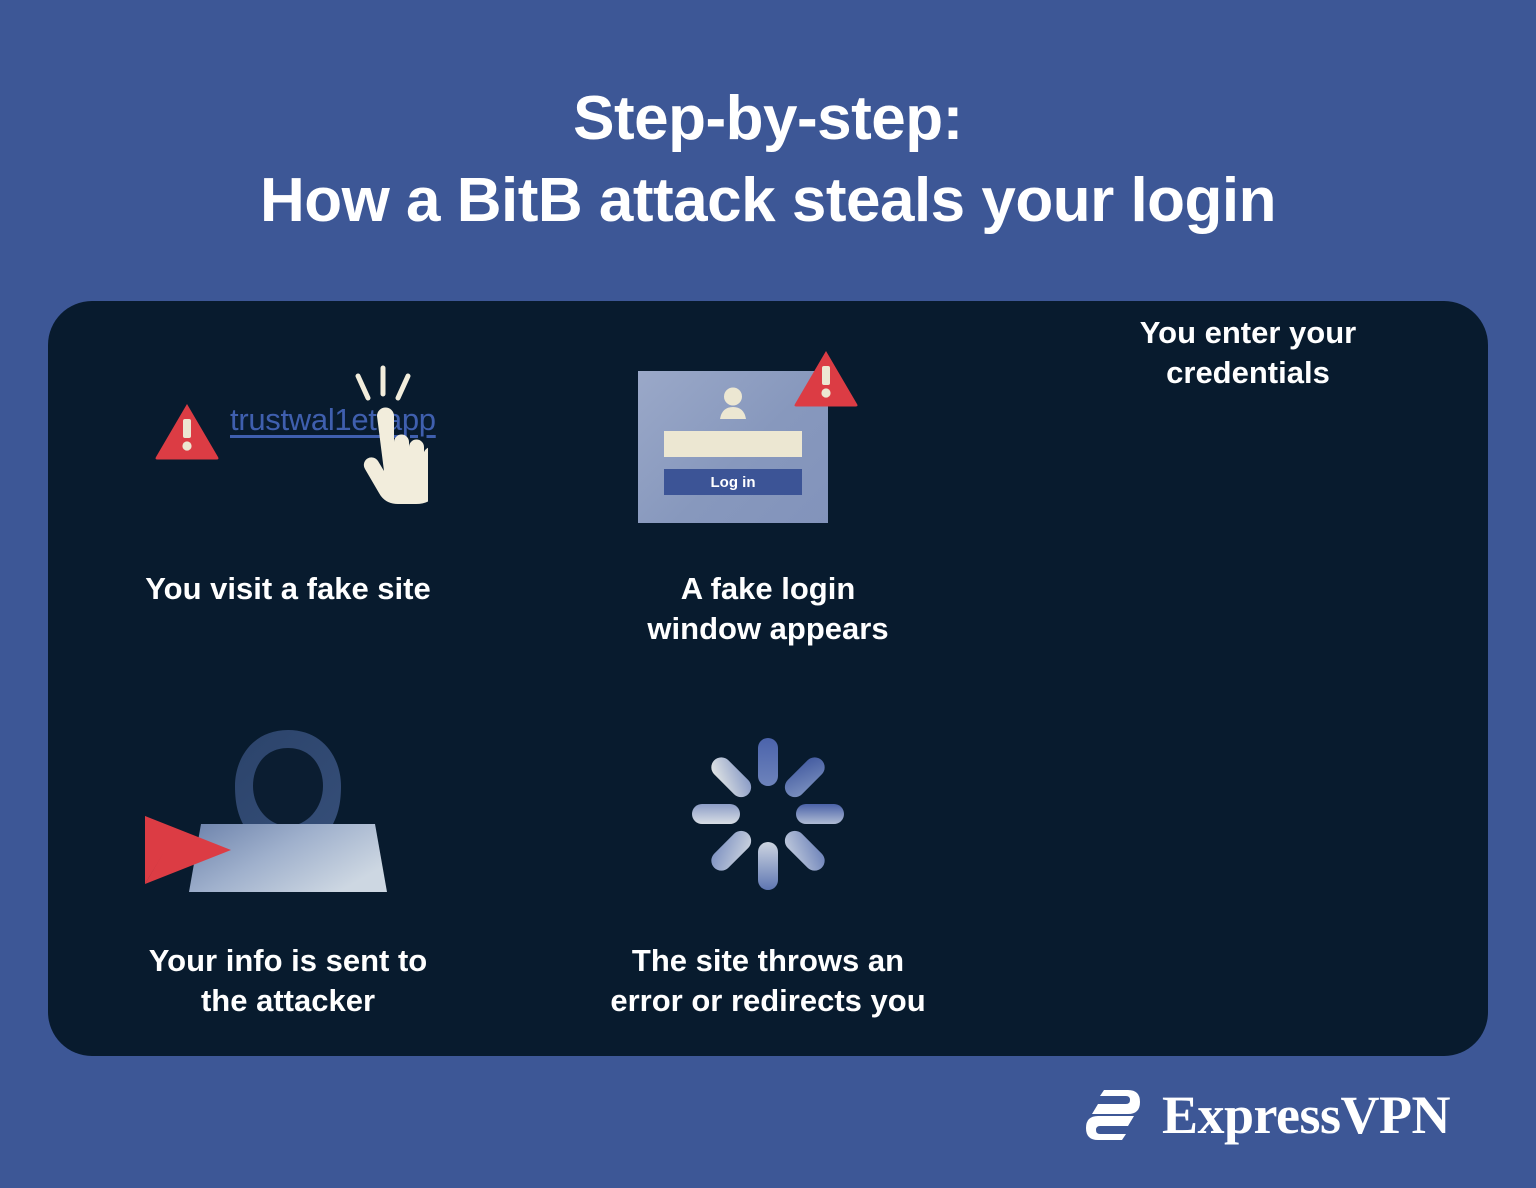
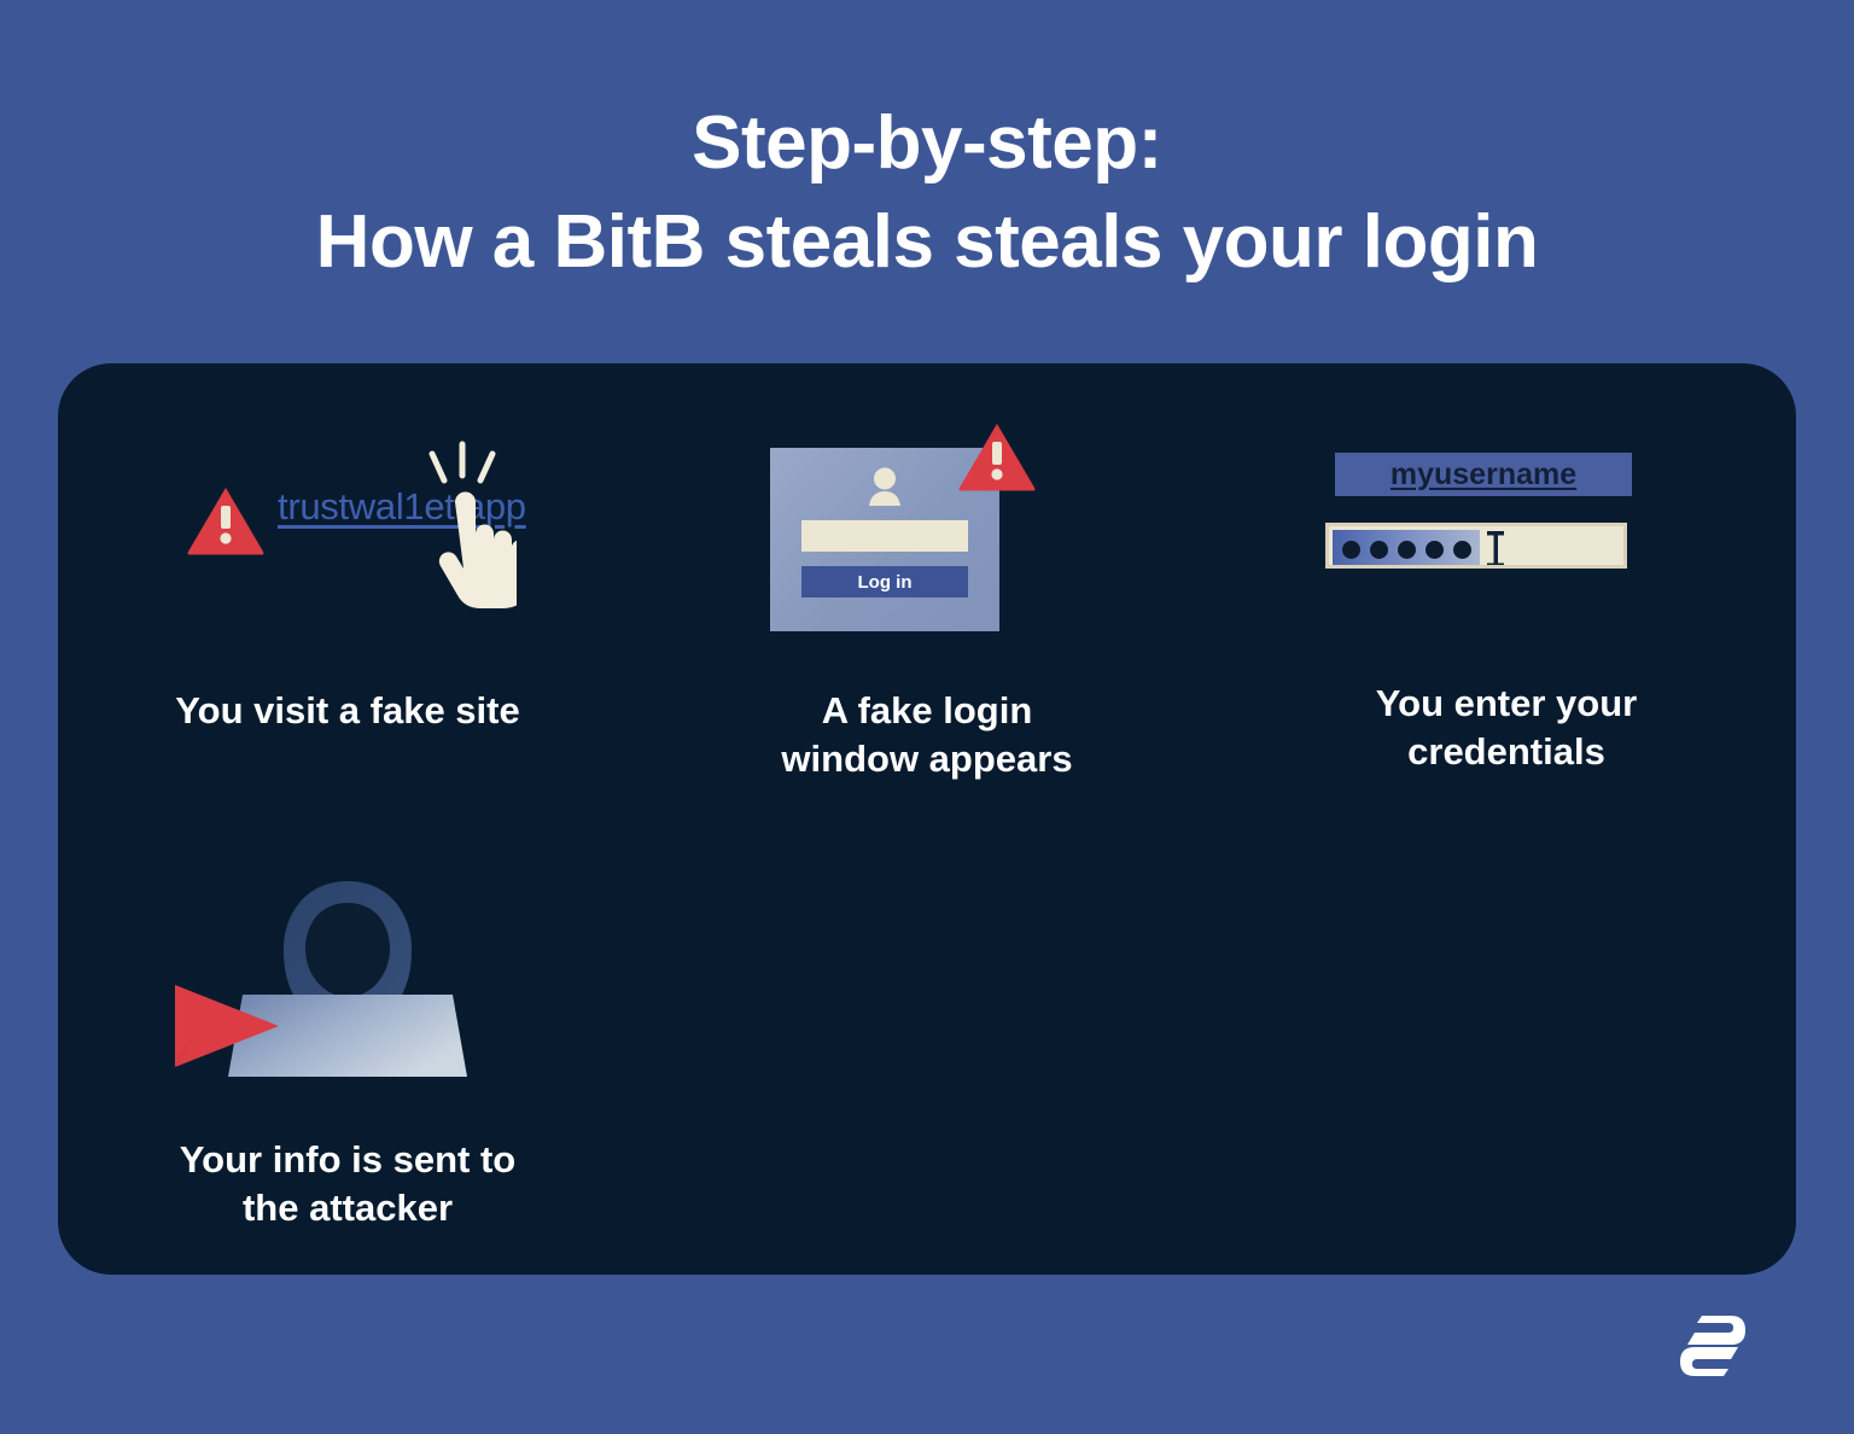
  Step-by-step:
- How a BitB attack steals your login
+ How a BitB steals steals your login
  trustwal1etpp
  You visit a fake site
  Log in
  A fake login
  window appears
+ myusername
  You enter your
  credentials
  Your info is sent to
  the attacker
- The site throws an
- error or redirects you
- ExpressVPN
